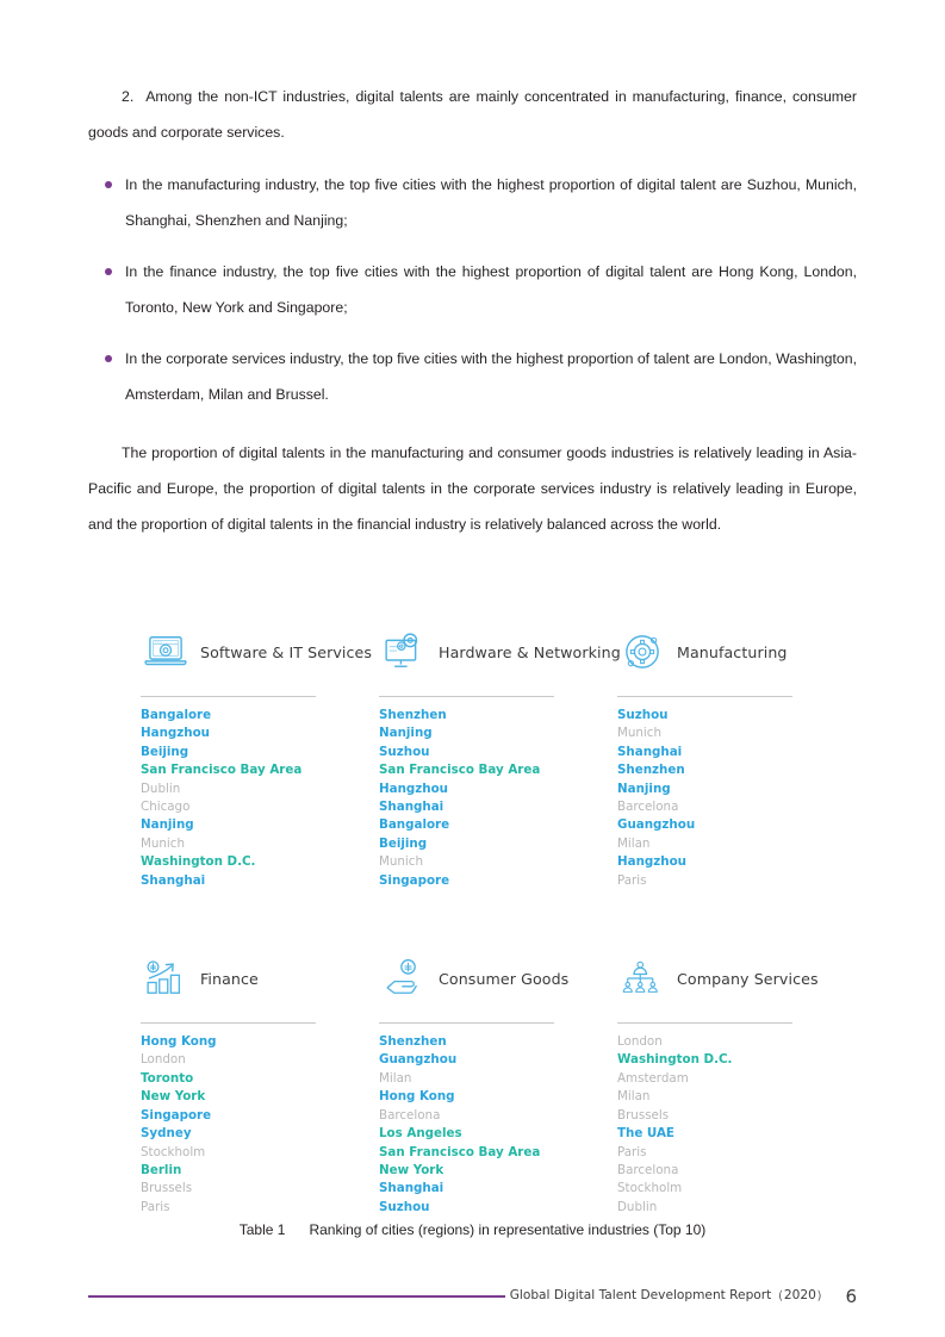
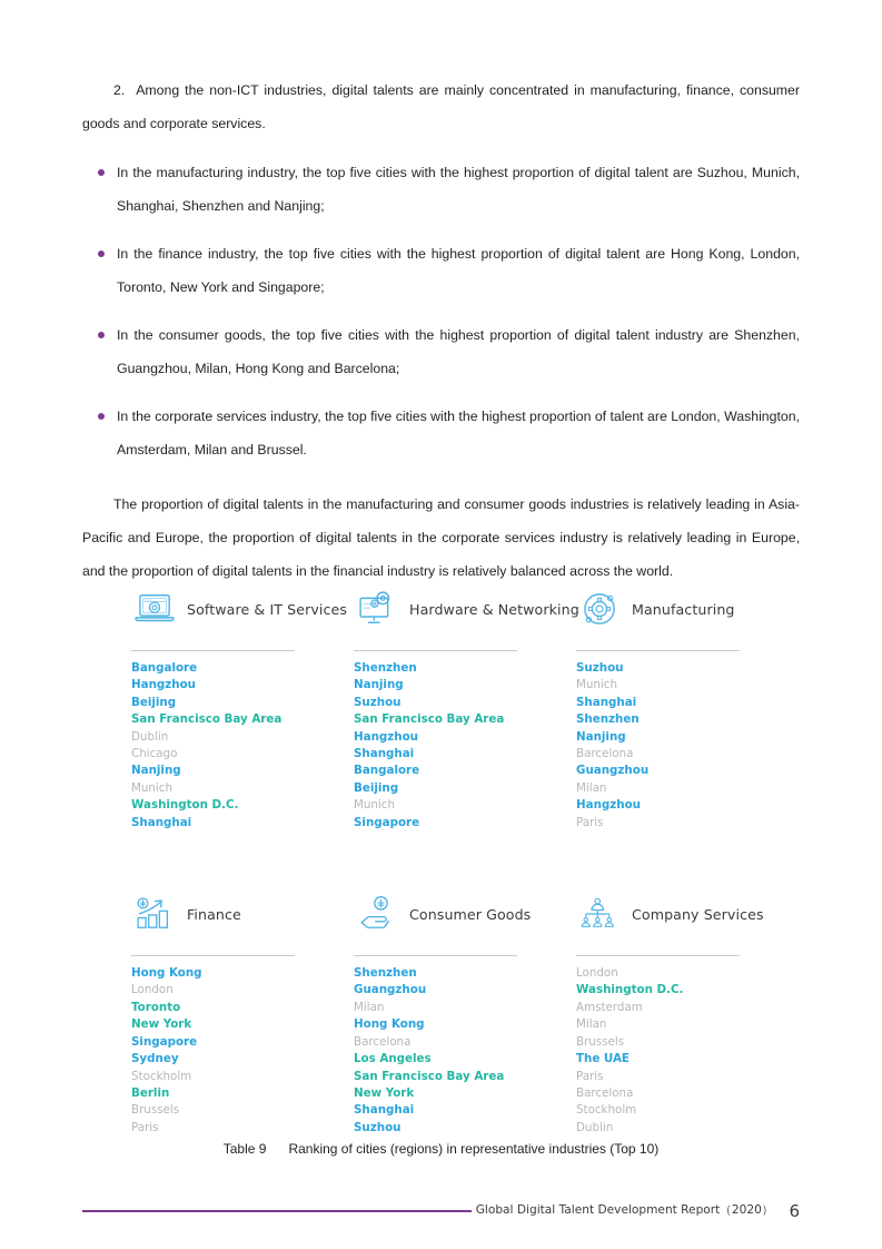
  2. Among the non-ICT industries, digital talents are mainly concentrated in manufacturing, finance, consumer goods and corporate services.
  In the manufacturing industry, the top five cities with the highest proportion of digital talent are Suzhou, Munich, Shanghai, Shenzhen and Nanjing;
  In the finance industry, the top five cities with the highest proportion of digital talent are Hong Kong, London, Toronto, New York and Singapore;
+ In the consumer goods, the top five cities with the highest proportion of digital talent industry are Shenzhen, Guangzhou, Milan, Hong Kong and Barcelona;
  In the corporate services industry, the top five cities with the highest proportion of talent are London, Washington, Amsterdam, Milan and Brussel.
  The proportion of digital talents in the manufacturing and consumer goods industries is relatively leading in Asia-Pacific and Europe, the proportion of digital talents in the corporate services industry is relatively leading in Europe, and the proportion of digital talents in the financial industry is relatively balanced across the world.
  Software & IT Services
  Bangalore
  Hangzhou
  Beijing
  San Francisco Bay Area
  Dublin
  Chicago
  Nanjing
  Munich
  Washington D.C.
  Shanghai
  Hardware & Networking
  Shenzhen
  Nanjing
  Suzhou
  San Francisco Bay Area
  Hangzhou
  Shanghai
  Bangalore
  Beijing
  Munich
  Singapore
  Manufacturing
  Suzhou
  Munich
  Shanghai
  Shenzhen
  Nanjing
  Barcelona
  Guangzhou
  Milan
  Hangzhou
  Paris
  Finance
  Hong Kong
  London
  Toronto
  New York
  Singapore
  Sydney
  Stockholm
  Berlin
  Brussels
  Paris
  Consumer Goods
  Shenzhen
  Guangzhou
  Milan
  Hong Kong
  Barcelona
  Los Angeles
  San Francisco Bay Area
  New York
  Shanghai
  Suzhou
  Company Services
  London
  Washington D.C.
  Amsterdam
  Milan
  Brussels
  The UAE
  Paris
  Barcelona
  Stockholm
  Dublin
- Table 1 Ranking of cities (regions) in representative industries (Top 10)
+ Table 9 Ranking of cities (regions) in representative industries (Top 10)
  Global Digital Talent Development Report（2020）
  6
